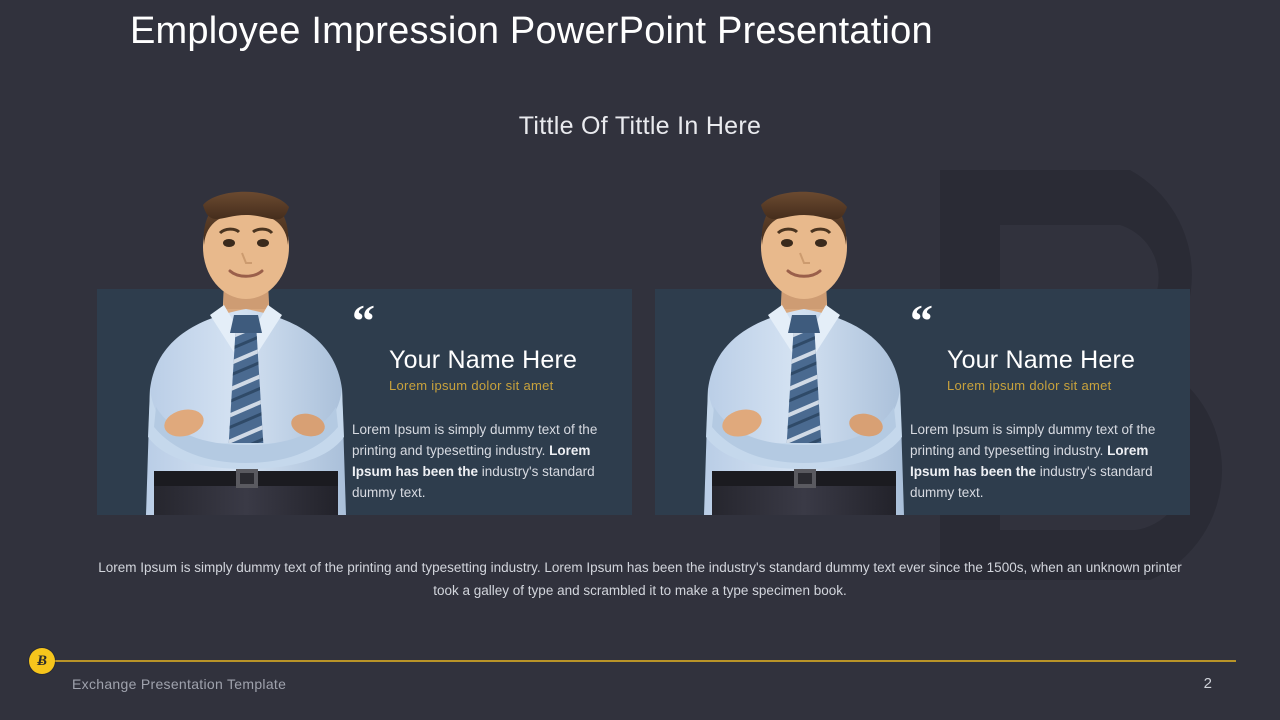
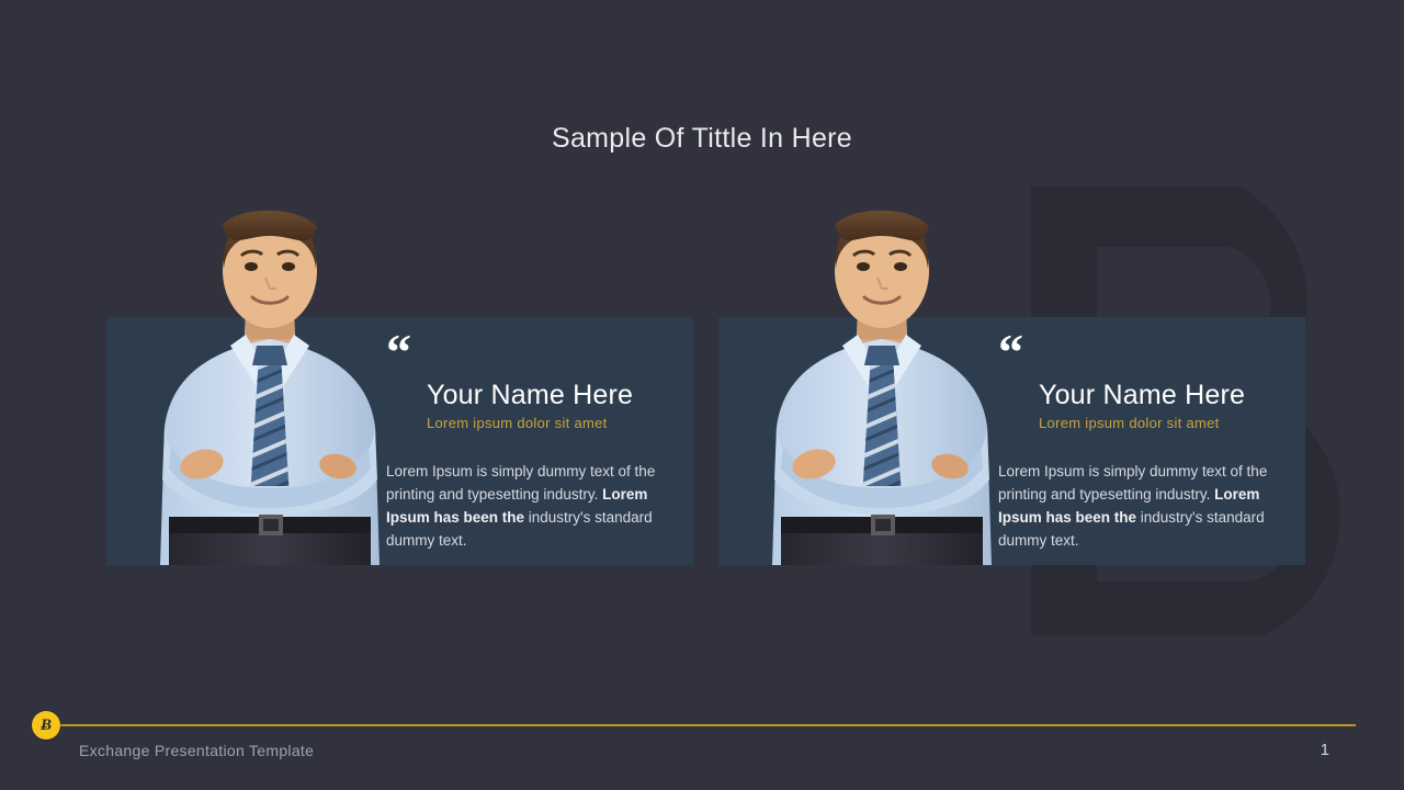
- Employee Impression PowerPoint Presentation
- Tittle Of Tittle In Here
+ Sample Of Tittle In Here
  “
  Your Name Here
  Lorem ipsum dolor sit amet
  Lorem Ipsum is simply dummy text of the printing and typesetting industry. Lorem Ipsum has been the industry's standard dummy text.
  “
  Your Name Here
  Lorem ipsum dolor sit amet
  Lorem Ipsum is simply dummy text of the printing and typesetting industry. Lorem Ipsum has been the industry's standard dummy text.
- Lorem Ipsum is simply dummy text of the printing and typesetting industry. Lorem Ipsum has been the industry's standard dummy text ever since the 1500s, when an unknown printer took a galley of type and scrambled it to make a type specimen book.
  Ƀ
  Exchange Presentation Template
- 2
+ 1
